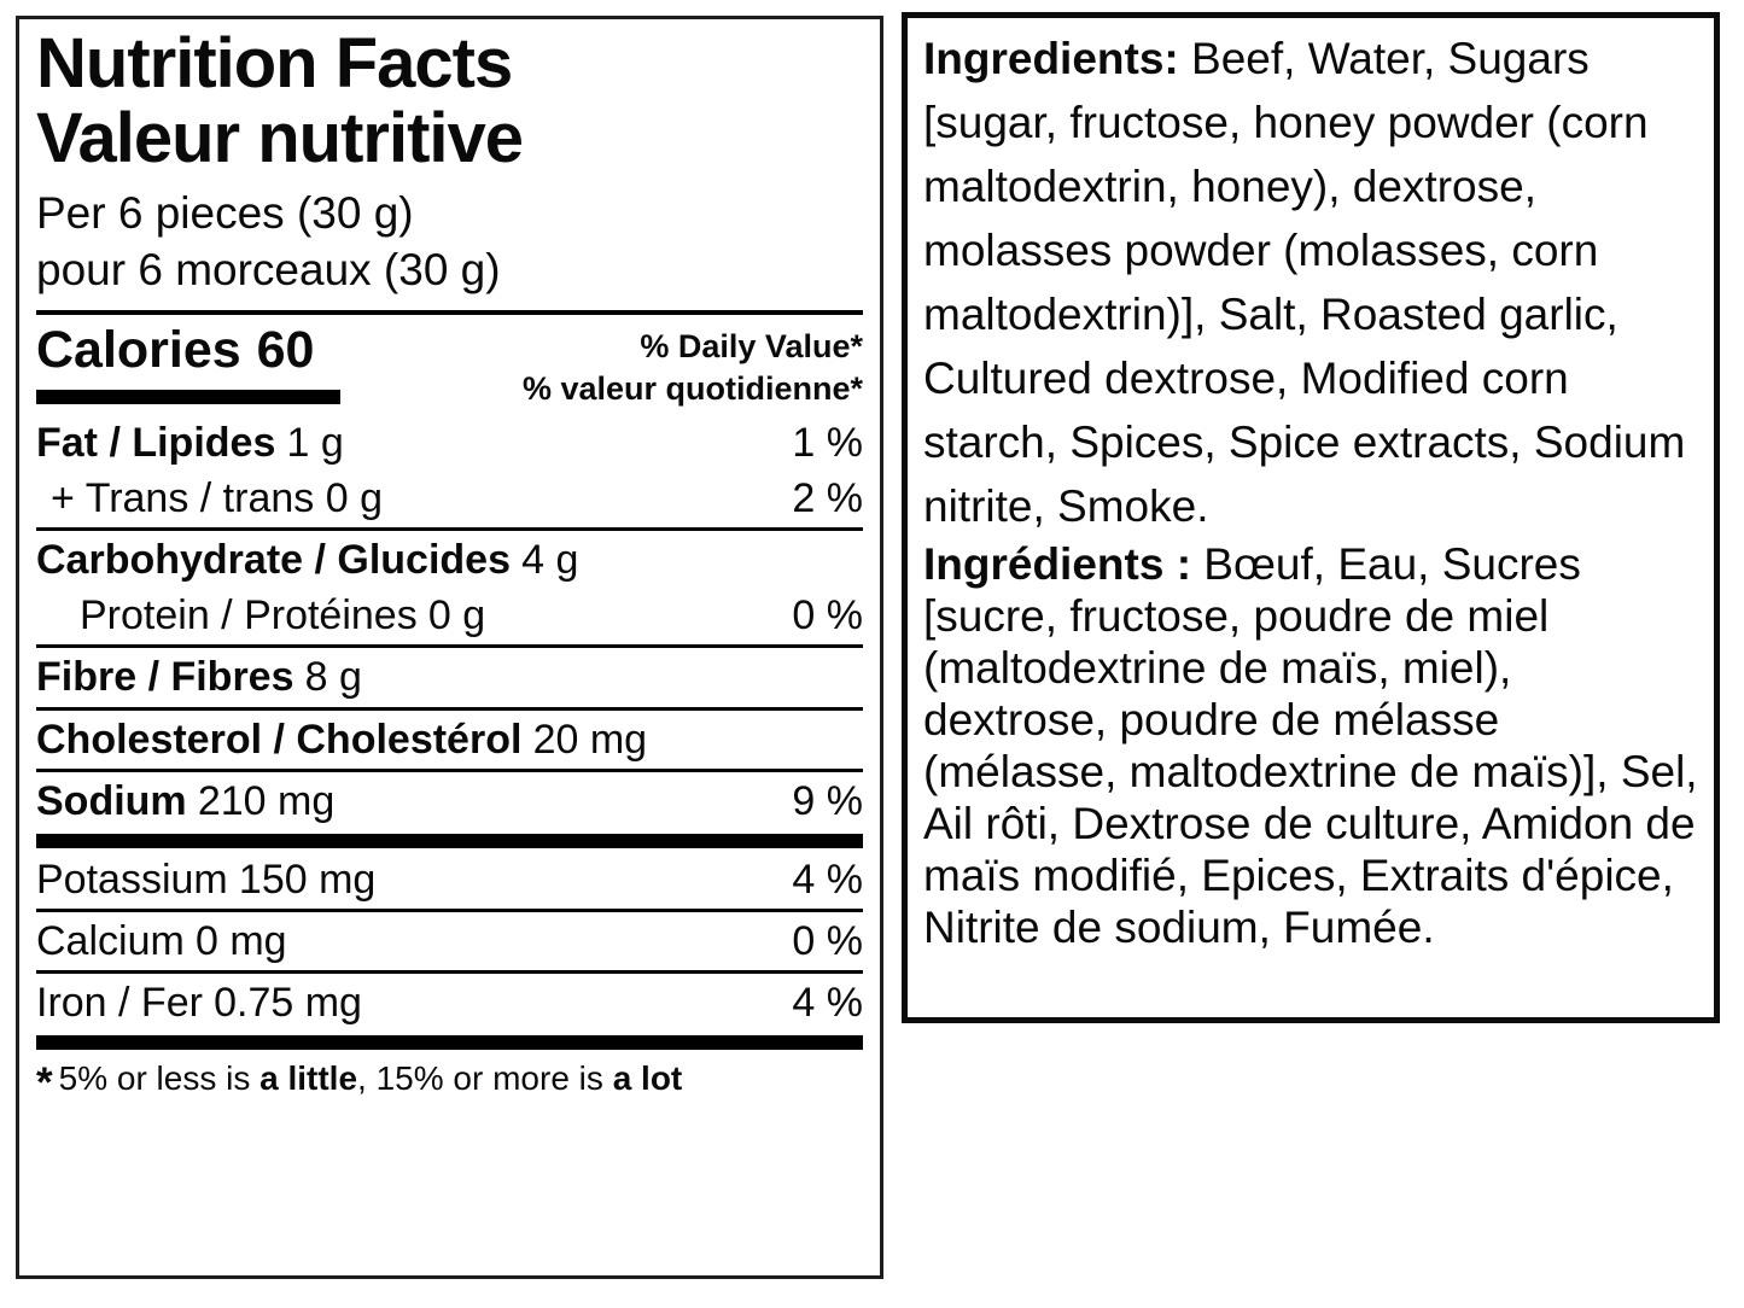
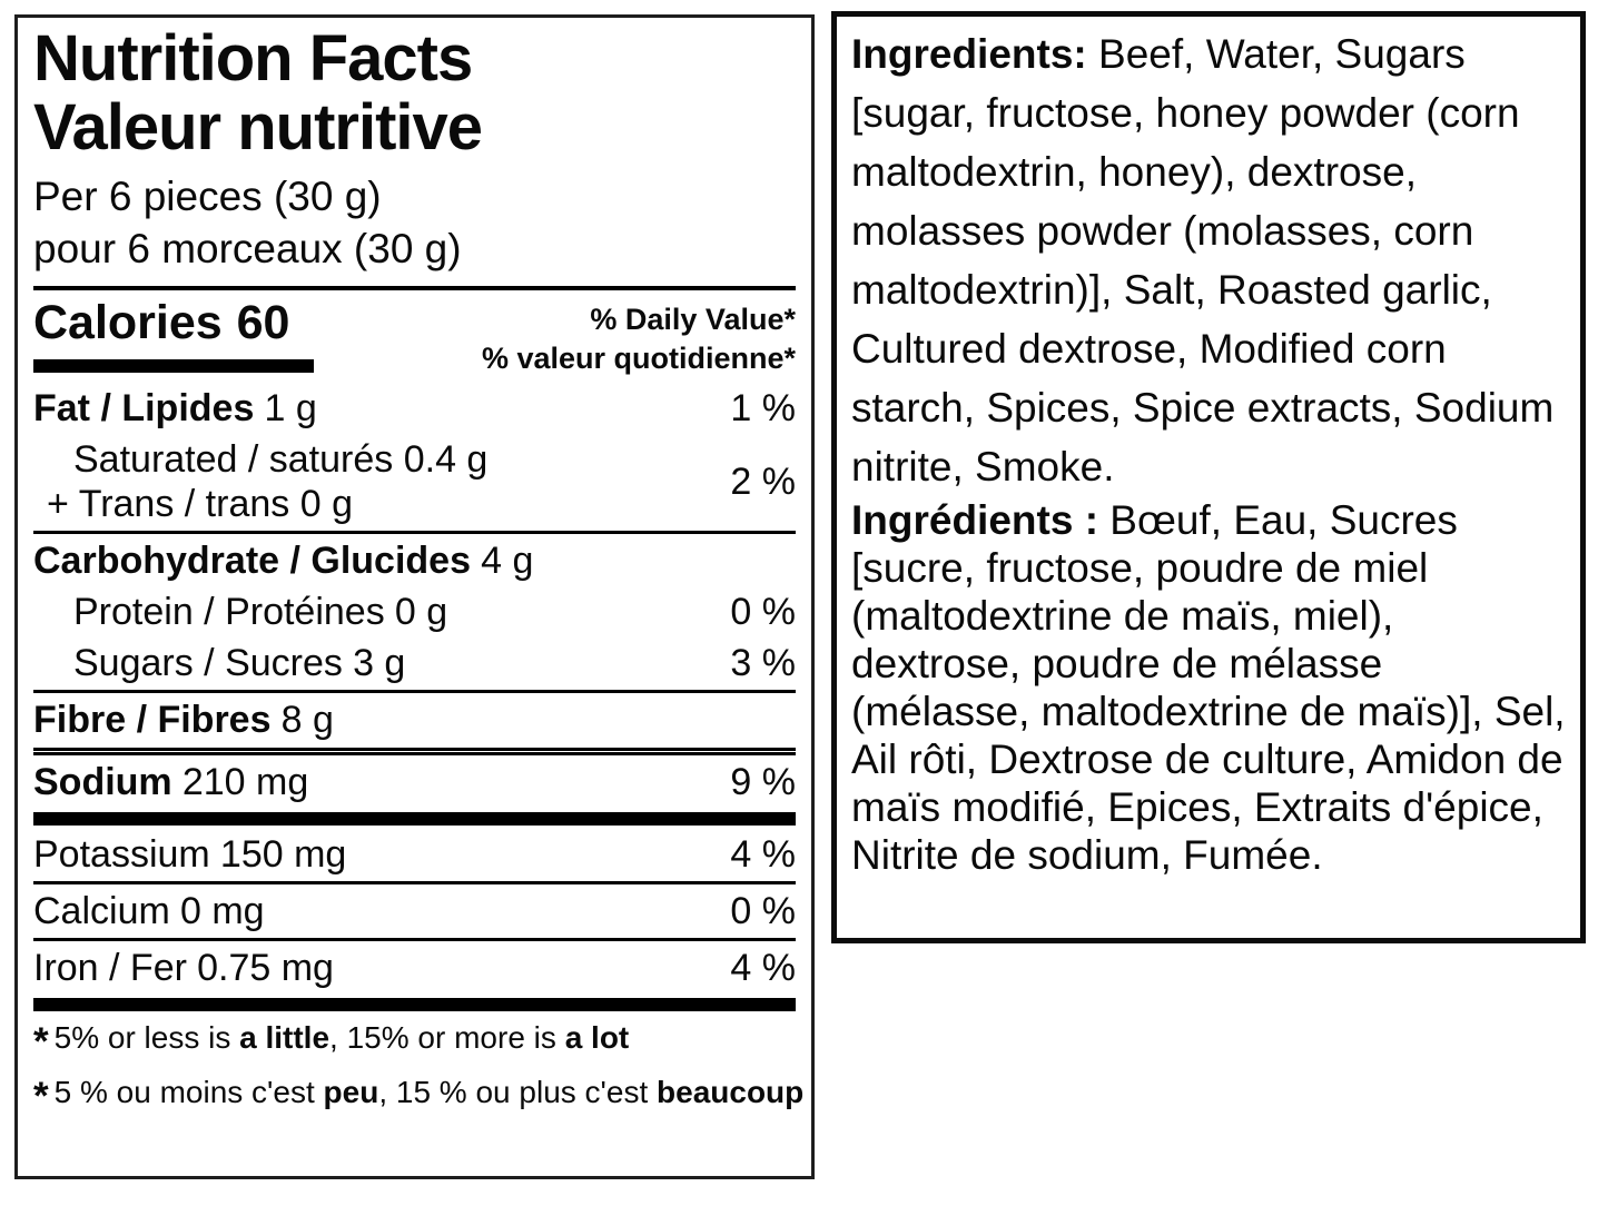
  Nutrition Facts
  Valeur nutritive
  Per 6 pieces (30 g)
  pour 6 morceaux (30 g)
  Calories 60
  % Daily Value*
  % valeur quotidienne*
  Fat / Lipides 1 g
  1 %
+ Saturated / saturés 0.4 g
  + Trans / trans 0 g
  2 %
  Carbohydrate / Glucides 4 g
  Protein / Protéines 0 g
  0 %
+ Sugars / Sucres 3 g
+ 3 %
  Fibre / Fibres 8 g
- Cholesterol / Cholestérol 20 mg
  Sodium 210 mg
  9 %
  Potassium 150 mg
  4 %
  Calcium 0 mg
  0 %
  Iron / Fer 0.75 mg
  4 %
  * 5% or less is a little, 15% or more is a lot
+ * 5 % ou moins c'est peu, 15 % ou plus c'est beaucoup
  Ingredients: Beef, Water, Sugars [sugar, fructose, honey powder (corn maltodextrin, honey), dextrose, molasses powder (molasses, corn maltodextrin)], Salt, Roasted garlic, Cultured dextrose, Modified corn starch, Spices, Spice extracts, Sodium nitrite, Smoke.
  Ingrédients : Bœuf, Eau, Sucres [sucre, fructose, poudre de miel (maltodextrine de maïs, miel), dextrose, poudre de mélasse (mélasse, maltodextrine de maïs)], Sel, Ail rôti, Dextrose de culture, Amidon de maïs modifié, Epices, Extraits d'épice, Nitrite de sodium, Fumée.
